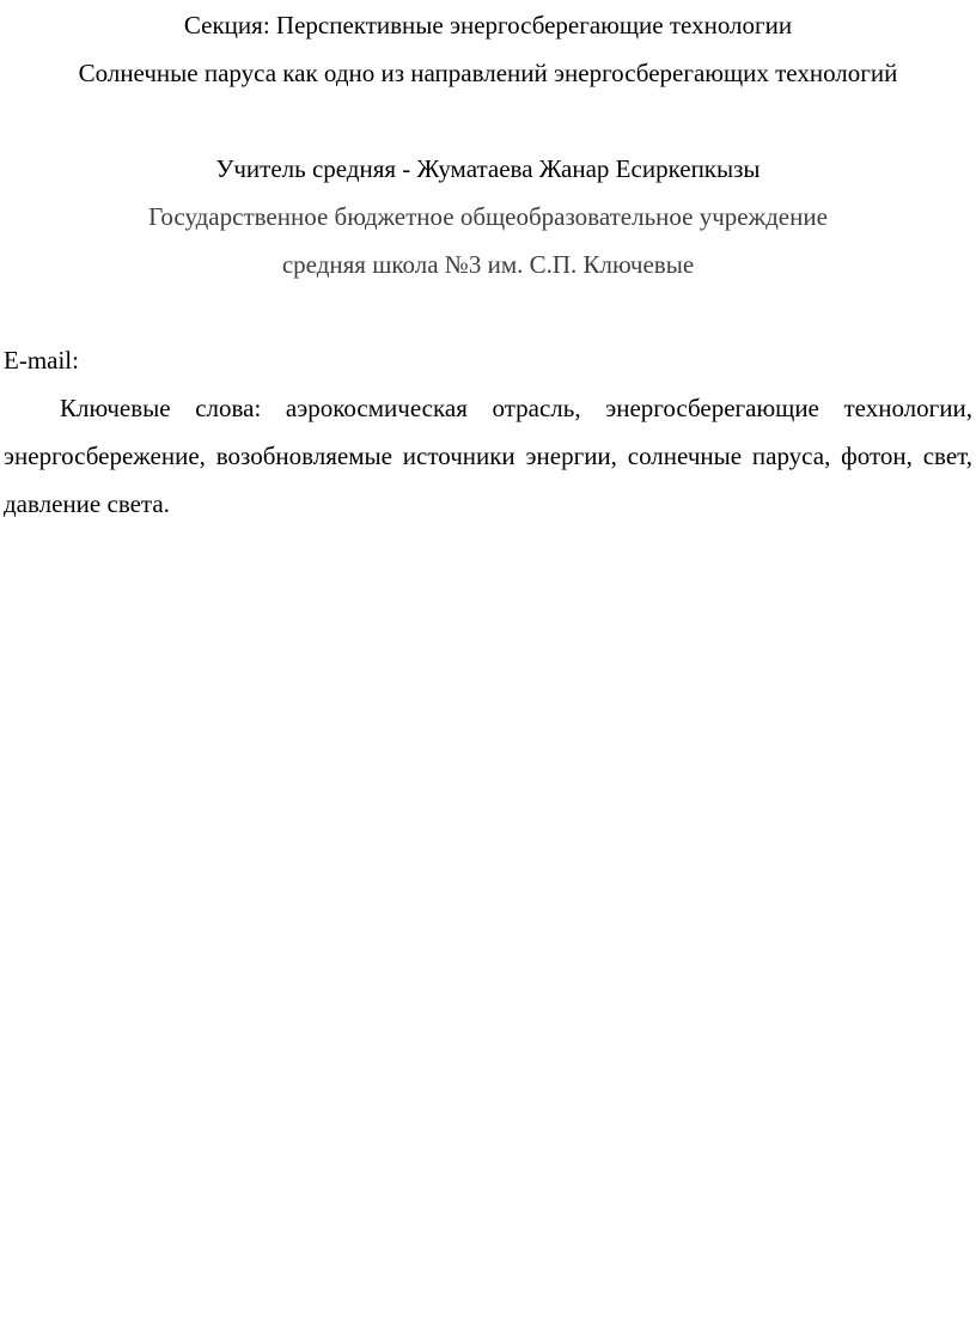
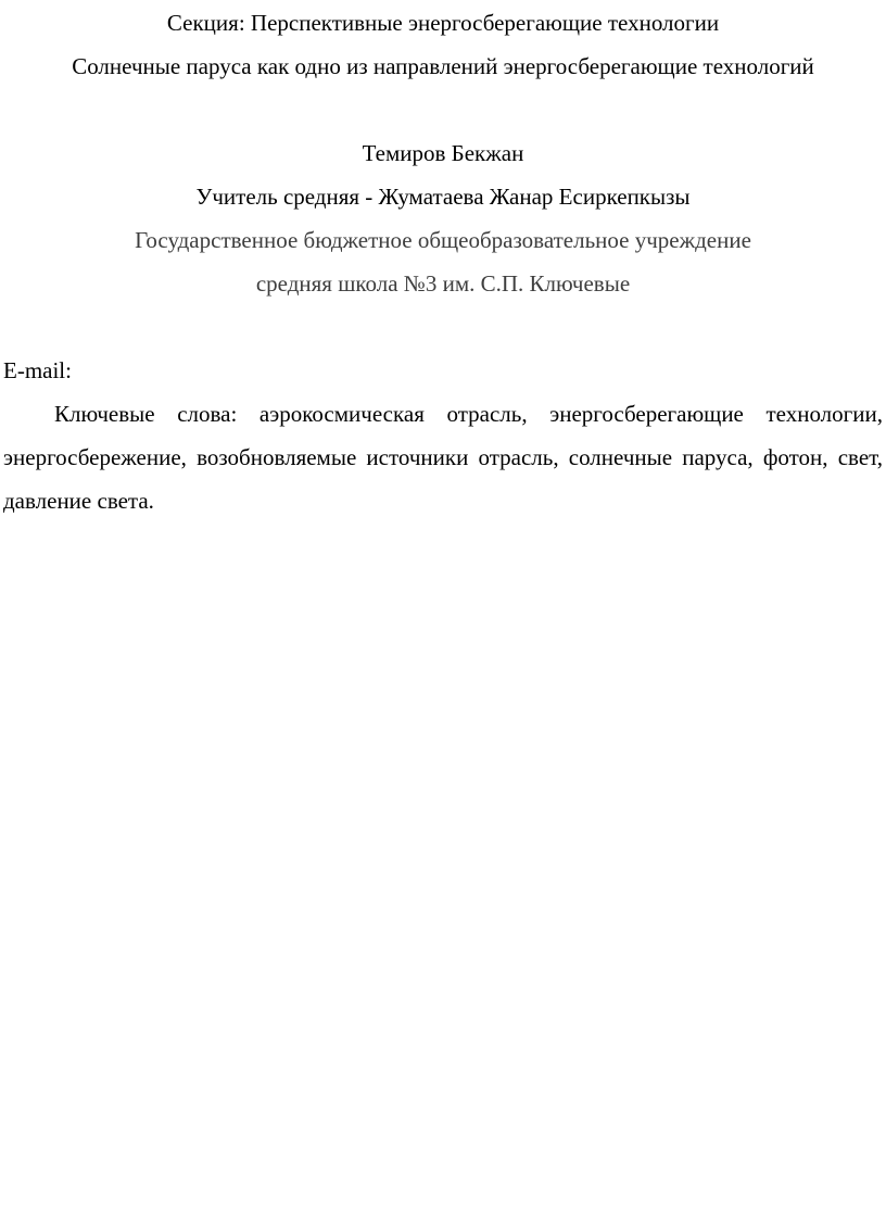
  Секция: Перспективные энергосберегающие технологии
- Солнечные паруса как одно из направлений энергосберегающих технологий
+ Солнечные паруса как одно из направлений энергосберегающие технологий
+ Темиров Бекжан
  Учитель средняя - Жуматаева Жанар Есиркепкызы
  Государственное бюджетное общеобразовательное учреждение
  средняя школа №3 им. С.П. Ключевые
  E-mail:
- Ключевые слова: аэрокосмическая отрасль, энергосберегающие технологии, энергосбережение, возобновляемые источники энергии, солнечные паруса, фотон, свет, давление света.
+ Ключевые слова: аэрокосмическая отрасль, энергосберегающие технологии, энергосбережение, возобновляемые источники отрасль, солнечные паруса, фотон, свет, давление света.
